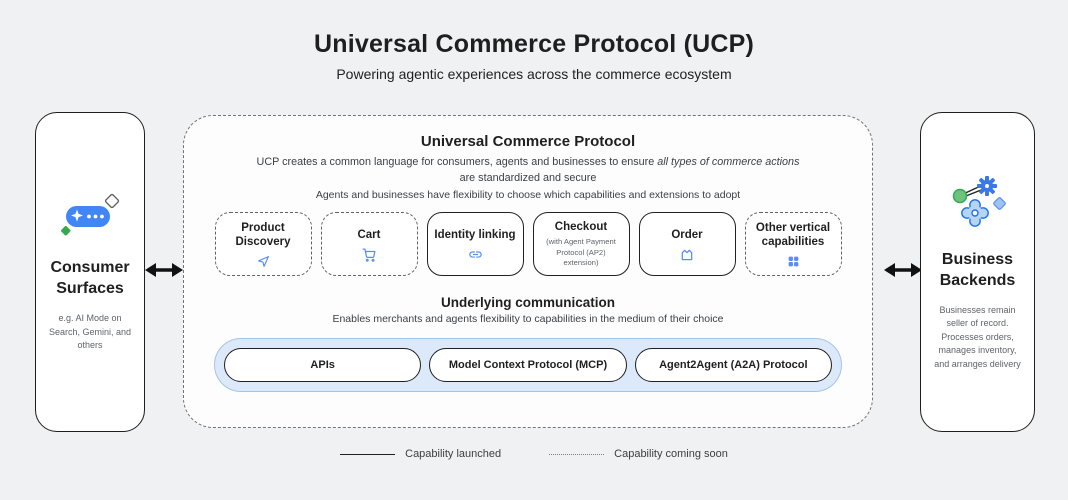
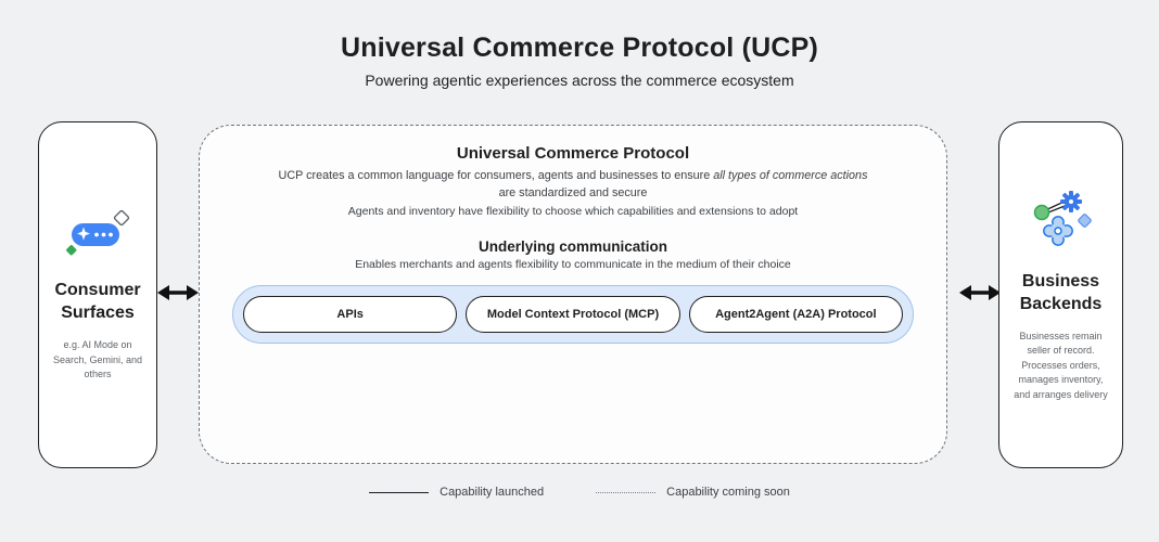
  Universal Commerce Protocol (UCP)
  Powering agentic experiences across the commerce ecosystem
  Consumer Surfaces
  e.g. AI Mode on Search, Gemini, and others
  Universal Commerce Protocol
  UCP creates a common language for consumers, agents and businesses to ensure all types of commerce actions are standardized and secure
- Agents and businesses have flexibility to choose which capabilities and extensions to adopt
+ Agents and inventory have flexibility to choose which capabilities and extensions to adopt
- Product Discovery
- Cart
- Identity linking
- Checkout
- (with Agent Payment Protocol (AP2) extension)
- Order
- Other vertical capabilities
  Underlying communication
- Enables merchants and agents flexibility to capabilities in the medium of their choice
+ Enables merchants and agents flexibility to communicate in the medium of their choice
  APIs
  Model Context Protocol (MCP)
  Agent2Agent (A2A) Protocol
  Business Backends
  Businesses remain seller of record. Processes orders, manages inventory, and arranges delivery
  Capability launched
  Capability coming soon
